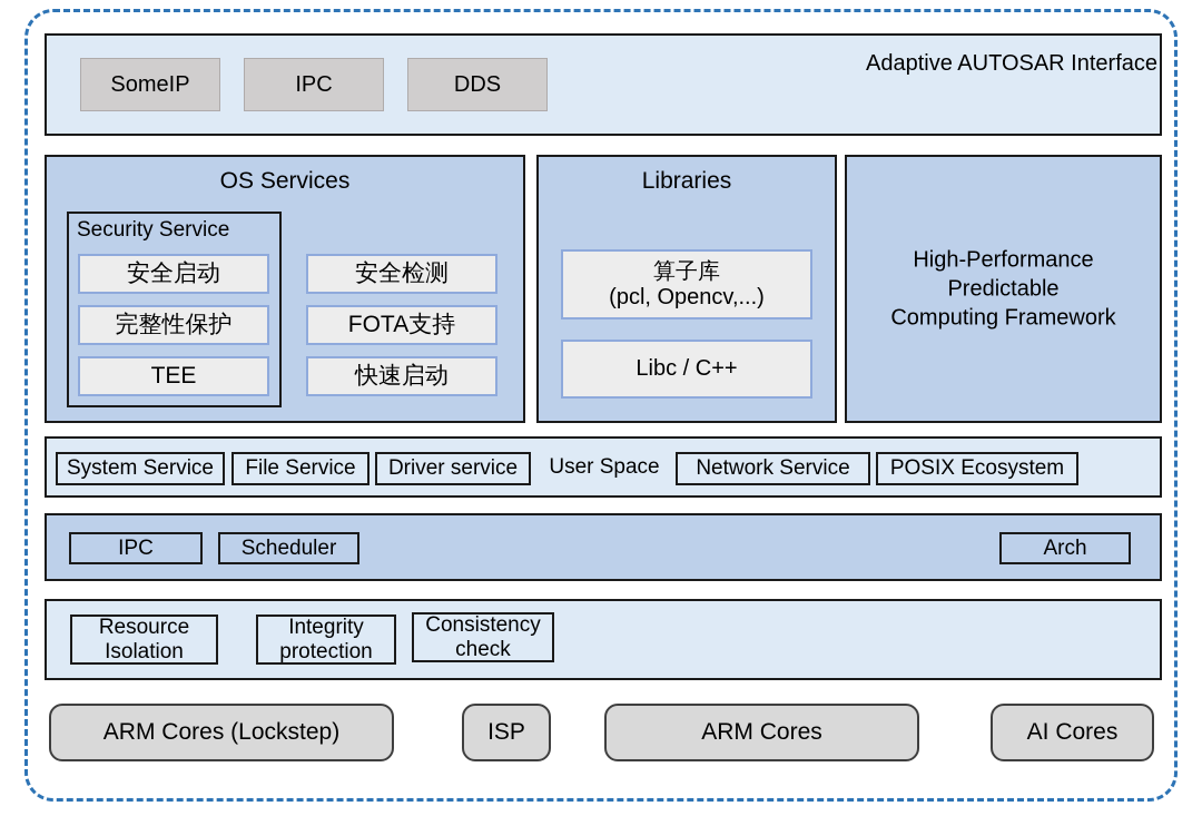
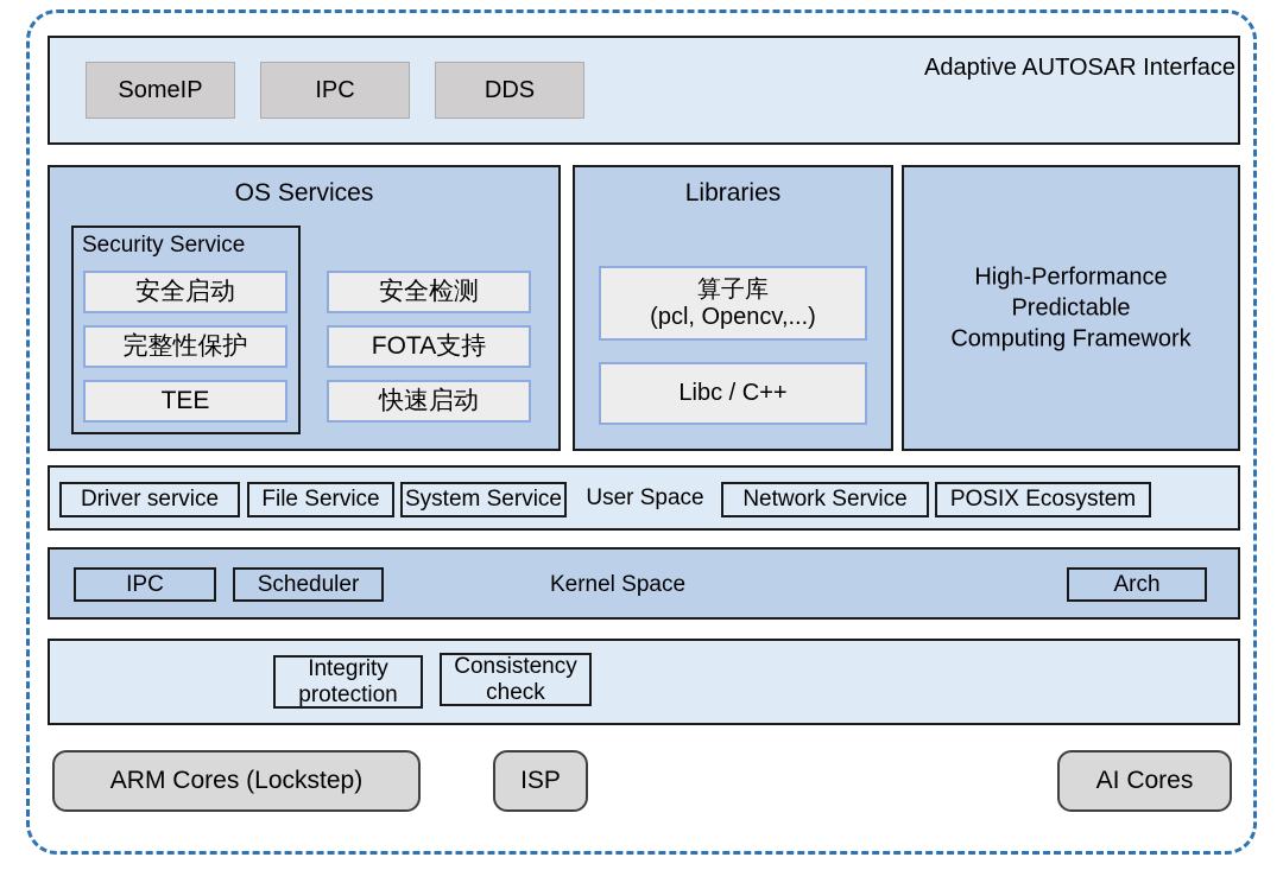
  SomeIP
  IPC
  DDS
  Adaptive AUTOSAR Interface
  OS Services
  Security Service
  安全启动
  完整性保护
  TEE
  安全检测
  FOTA支持
  快速启动
  Libraries
  算子库
  (pcl, Opencv,...)
  Libc / C++
  High-Performance
  Predictable
  Computing Framework
- System Service
+ Driver service
  File Service
- Driver service
+ System Service
  User Space
  Network Service
  POSIX Ecosystem
  IPC
  Scheduler
+ Kernel Space
  Arch
- Resource
- Isolation
  Integrity
  protection
  Consistency
  check
  ARM Cores (Lockstep)
  ISP
- ARM Cores
  AI Cores
